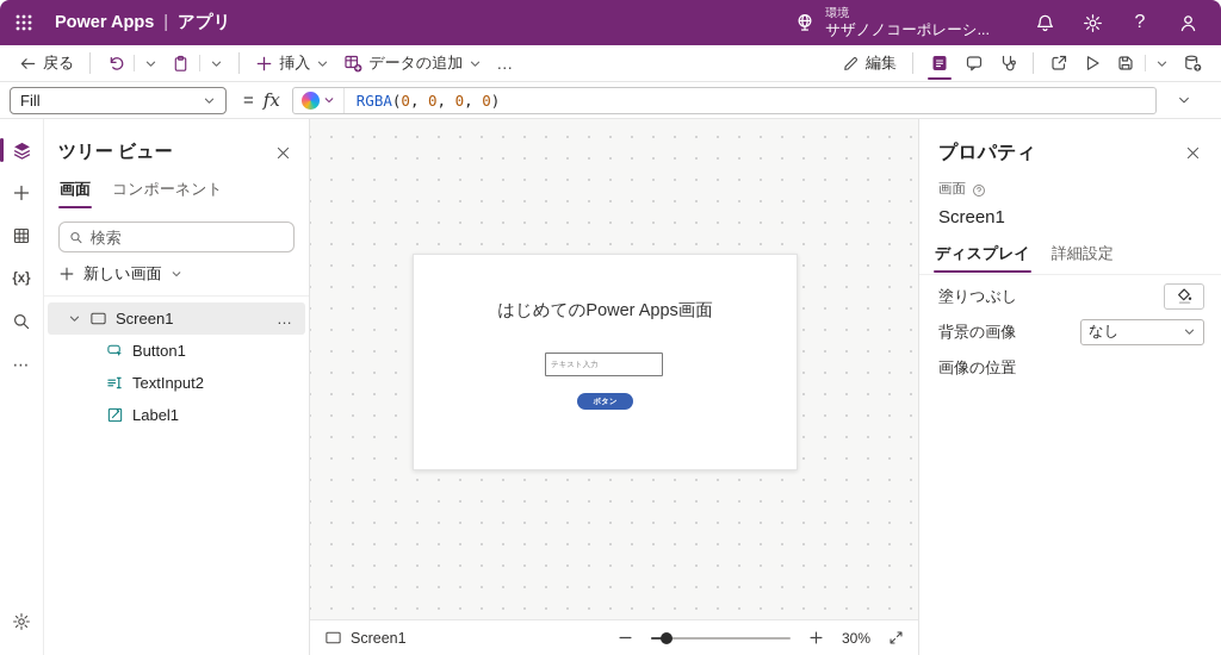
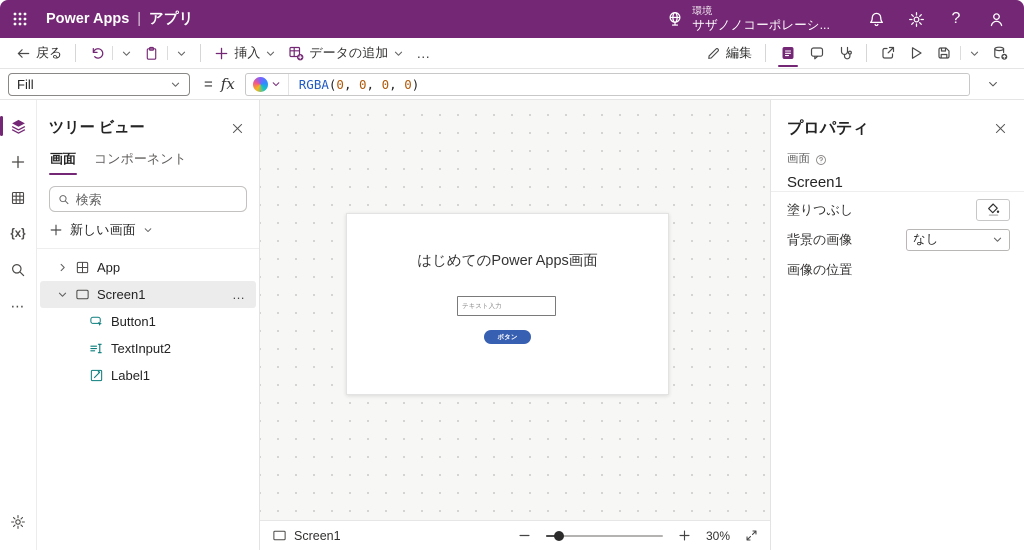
  Power Apps
  |
  アプリ
  環境
  サザノノコーポレーシ...
  ?
  戻る
  挿入
  データの追加
  …
  編集
  Fill
  =
  fx
  RGBA(0, 0, 0, 0)
  {x}
  ⋯
  ツリー ビュー
  画面
  コンポーネント
  検索
  新しい画面
+ App
  Screen1
  …
  Button1
  TextInput2
  Label1
  はじめてのPower Apps画面
  Screen1
  30%
  プロパティ
  画面
  Screen1
- ディスプレイ
- 詳細設定
  塗りつぶし
  背景の画像
  なし
  画像の位置
